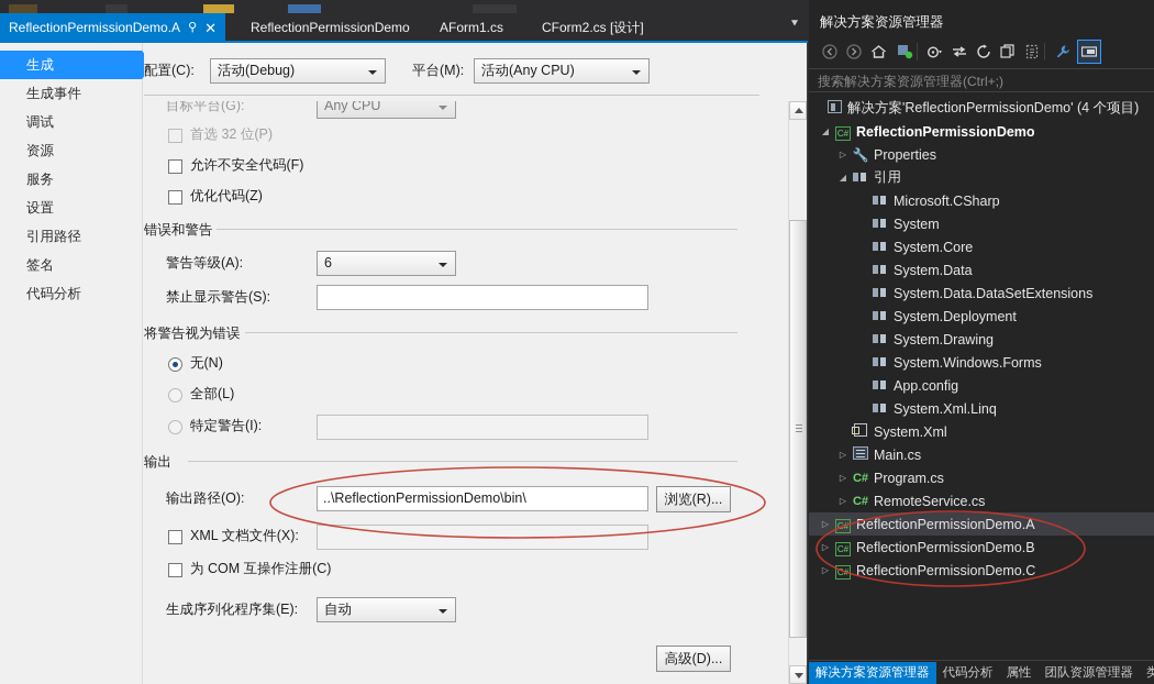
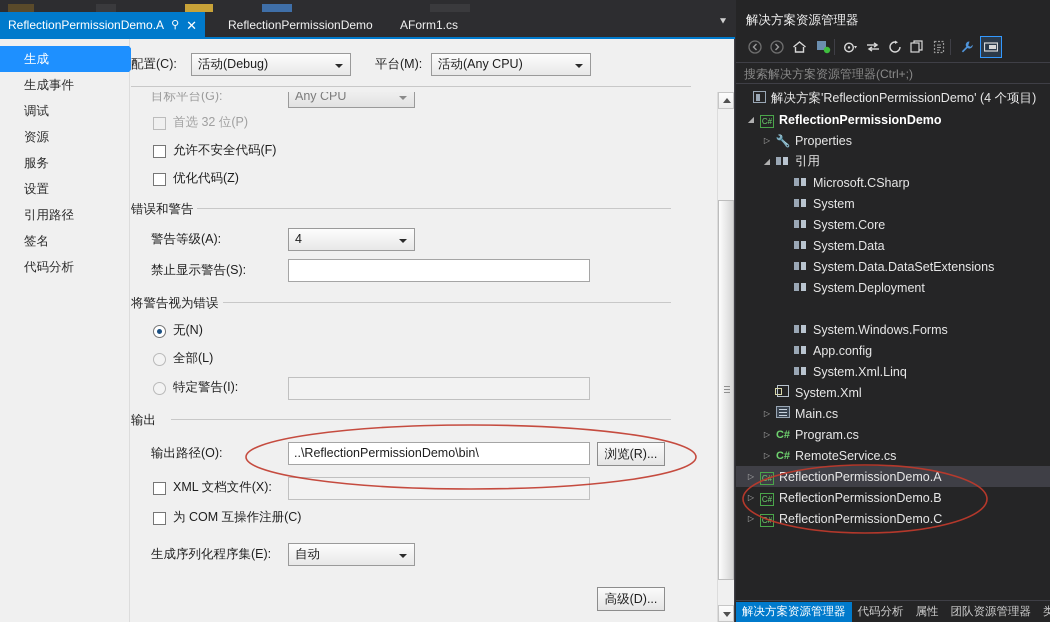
  ReflectionPermissionDemo.A
  ⚲
  ✕
  ReflectionPermissionDemo
  AForm1.cs
- CForm2.cs [设计]
  ⯆
  生成
  生成事件
  调试
  资源
  服务
  设置
  引用路径
  签名
  代码分析
  配置(C):
  活动(Debug)
  平台(M):
  活动(Any CPU)
  目标平台(G):
  Any CPU
  首选 32 位(P)
  允许不安全代码(F)
  优化代码(Z)
  错误和警告
  警告等级(A):
- 6
+ 4
  禁止显示警告(S):
  将警告视为错误
  无(N)
  全部(L)
  特定警告(I):
  输出
  输出路径(O):
  ..\ReflectionPermissionDemo\bin\
  浏览(R)...
  XML 文档文件(X):
  为 COM 互操作注册(C)
  生成序列化程序集(E):
  自动
  高级(D)...
  解决方案资源管理器
  搜索解决方案资源管理器(Ctrl+;)
  解决方案'ReflectionPermissionDemo' (4 个项目)
  ◢
  C#
  ReflectionPermissionDemo
  ▷
  🔧
  Properties
  ◢
  引用
  Microsoft.CSharp
  System
  System.Core
  System.Data
  System.Data.DataSetExtensions
  System.Deployment
- System.Drawing
  System.Windows.Forms
  App.config
  System.Xml.Linq
  System.Xml
  ▷
  Main.cs
  ▷
  C#
  Program.cs
  ▷
  C#
  RemoteService.cs
  ▷
  ReflectionPermissionDemo.A
  ▷
  C#
  ReflectionPermissionDemo.B
  ▷
  ReflectionPermissionDemo.C
  解决方案资源管理器
  代码分析
  属性
  团队资源管理器
  类
